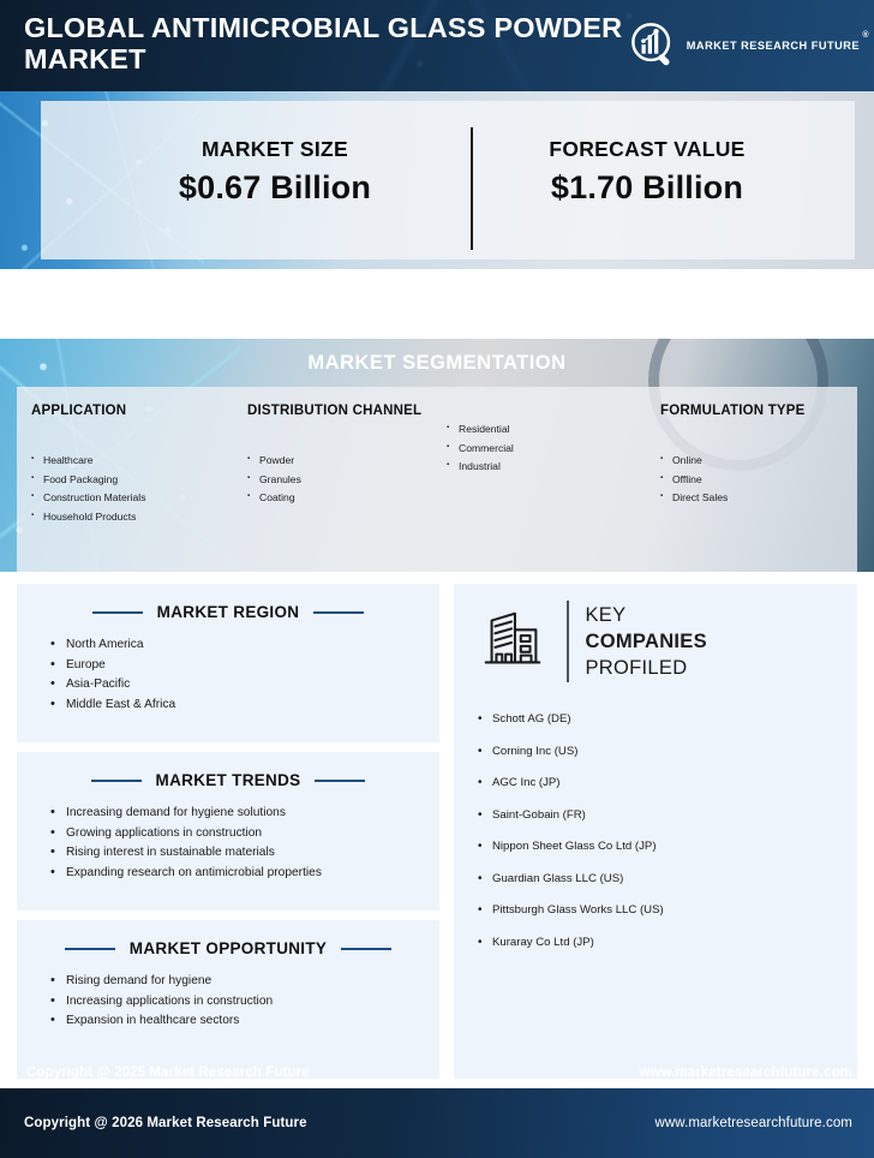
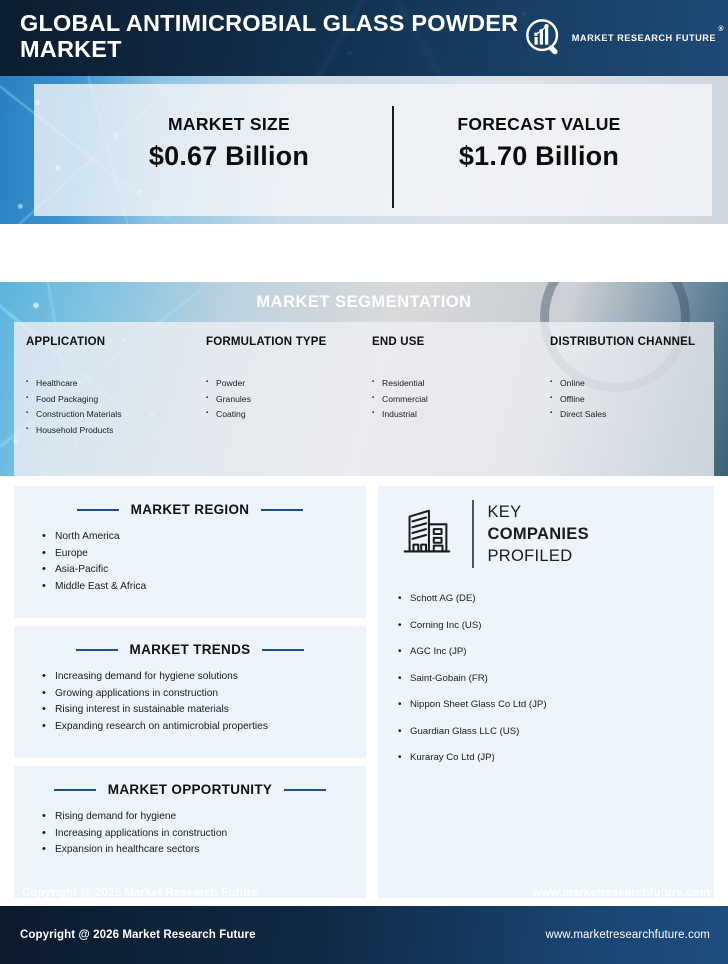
  GLOBAL ANTIMICROBIAL GLASS POWDER MARKET
  MARKET RESEARCH FUTURE
  MARKET SIZE
  $0.67 Billion
  FORECAST VALUE
  $1.70 Billion
  MARKET SEGMENTATION
  APPLICATION
  Healthcare
  Food Packaging
  Construction Materials
  Household Products
- DISTRIBUTION CHANNEL
+ FORMULATION TYPE
  Powder
  Granules
  Coating
+ END USE
  Residential
  Commercial
  Industrial
- FORMULATION TYPE
+ DISTRIBUTION CHANNEL
  Online
  Offline
  Direct Sales
  MARKET REGION
  North America
  Europe
  Asia-Pacific
  Middle East & Africa
  MARKET TRENDS
  Increasing demand for hygiene solutions
  Growing applications in construction
  Rising interest in sustainable materials
  Expanding research on antimicrobial properties
  MARKET OPPORTUNITY
  Rising demand for hygiene
  Increasing applications in construction
  Expansion in healthcare sectors
  KEY
  COMPANIES
  PROFILED
  Schott AG (DE)
  Corning Inc (US)
  AGC Inc (JP)
  Saint-Gobain (FR)
  Nippon Sheet Glass Co Ltd (JP)
  Guardian Glass LLC (US)
- Pittsburgh Glass Works LLC (US)
  Kuraray Co Ltd (JP)
  Copyright @ 2026 Market Research Future
  www.marketresearchfuture.com
